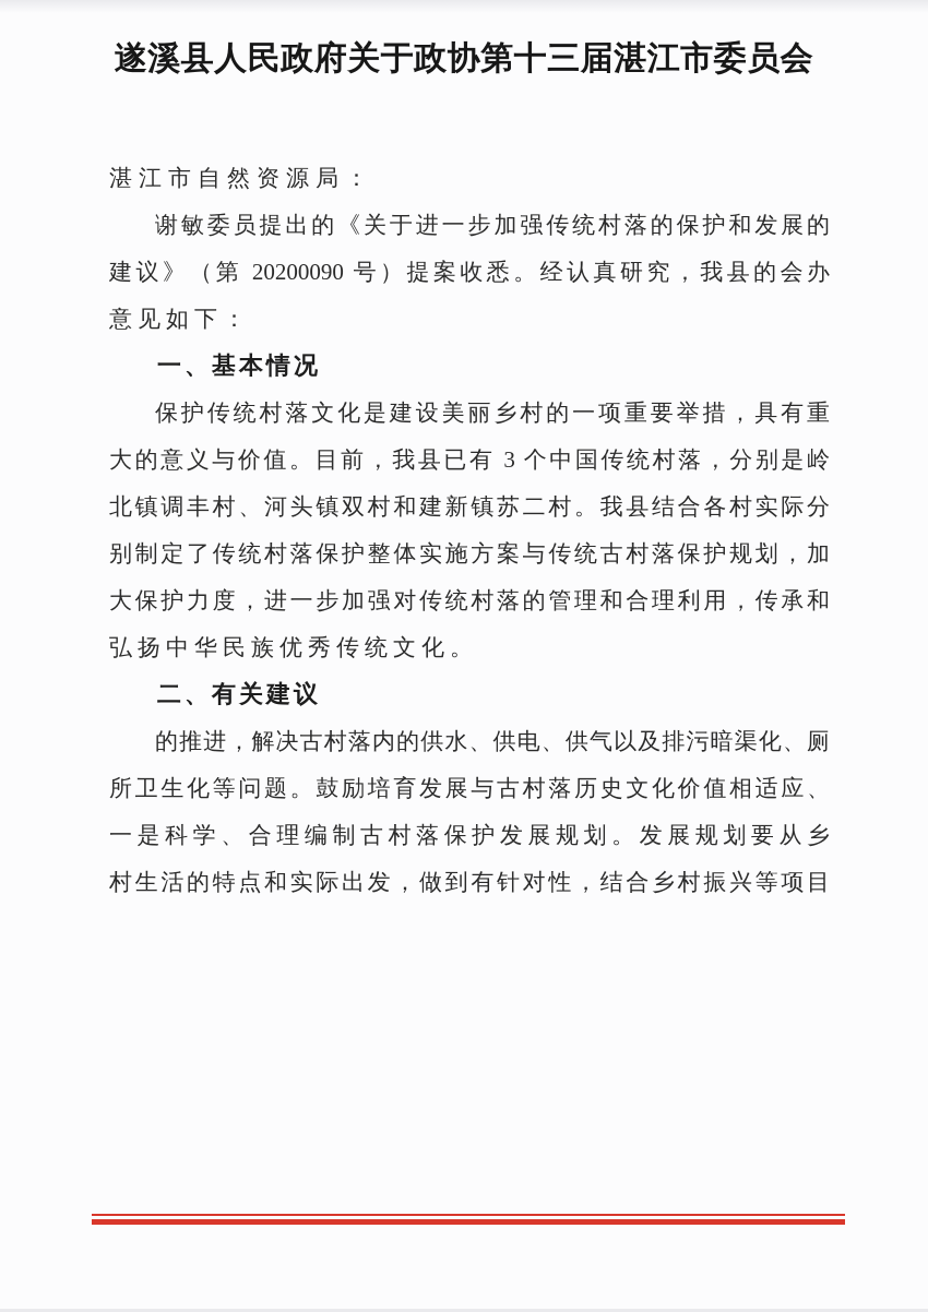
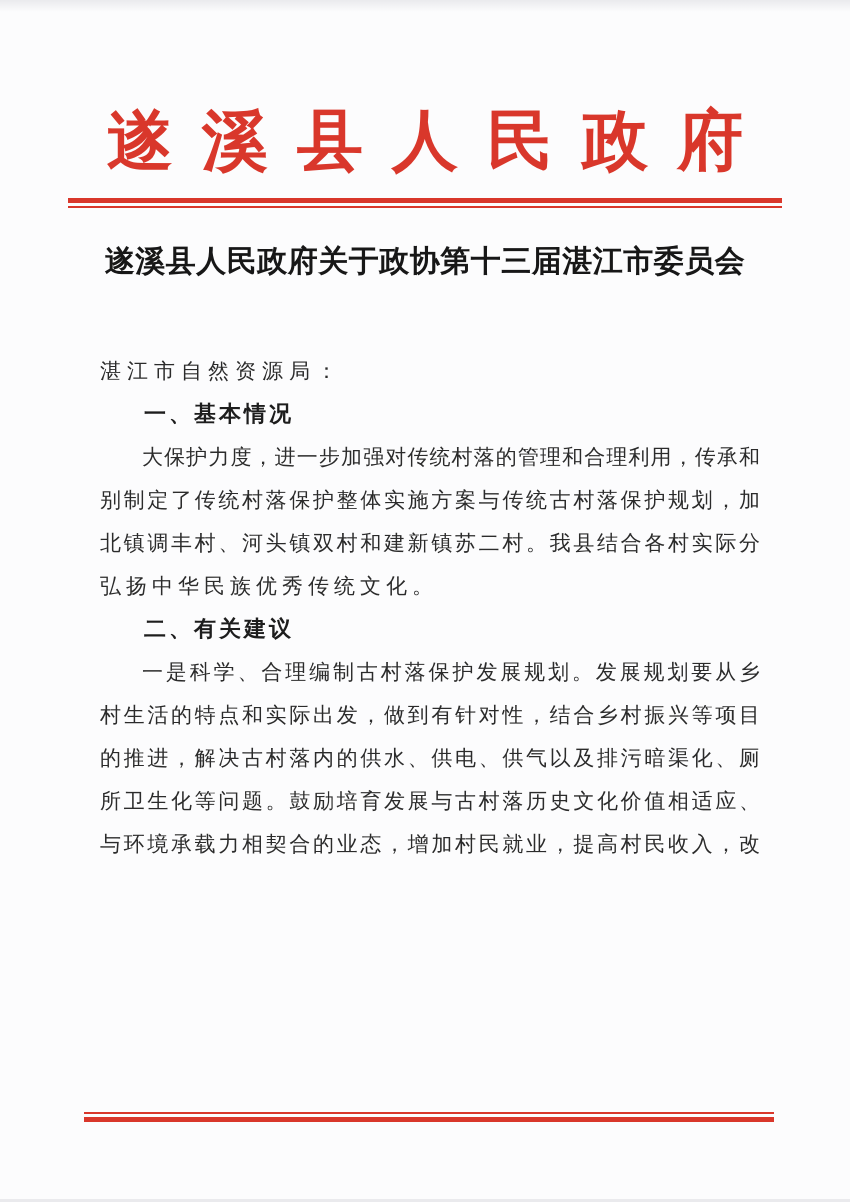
+ 遂溪县人民政府
  遂溪县人民政府关于政协第十三届湛江市委员会
  湛江市自然资源局：
- 谢敏委员提出的《关于进一步加强传统村落的保护和发展的
- 建议》（第 20200090 号）提案收悉。经认真研究，我县的会办
- 意见如下：
  一、基本情况
- 保护传统村落文化是建设美丽乡村的一项重要举措，具有重
- 大的意义与价值。目前，我县已有 3 个中国传统村落，分别是岭
- 北镇调丰村、河头镇双村和建新镇苏二村。我县结合各村实际分
+ 大保护力度，进一步加强对传统村落的管理和合理利用，传承和
  别制定了传统村落保护整体实施方案与传统古村落保护规划，加
- 大保护力度，进一步加强对传统村落的管理和合理利用，传承和
+ 北镇调丰村、河头镇双村和建新镇苏二村。我县结合各村实际分
  弘扬中华民族优秀传统文化。
  二、有关建议
- 的推进，解决古村落内的供水、供电、供气以及排污暗渠化、厕
+ 一是科学、合理编制古村落保护发展规划。发展规划要从乡
- 所卫生化等问题。鼓励培育发展与古村落历史文化价值相适应、
+ 村生活的特点和实际出发，做到有针对性，结合乡村振兴等项目
- 一是科学、合理编制古村落保护发展规划。发展规划要从乡
+ 的推进，解决古村落内的供水、供电、供气以及排污暗渠化、厕
- 村生活的特点和实际出发，做到有针对性，结合乡村振兴等项目
+ 所卫生化等问题。鼓励培育发展与古村落历史文化价值相适应、
+ 与环境承载力相契合的业态，增加村民就业，提高村民收入，改
